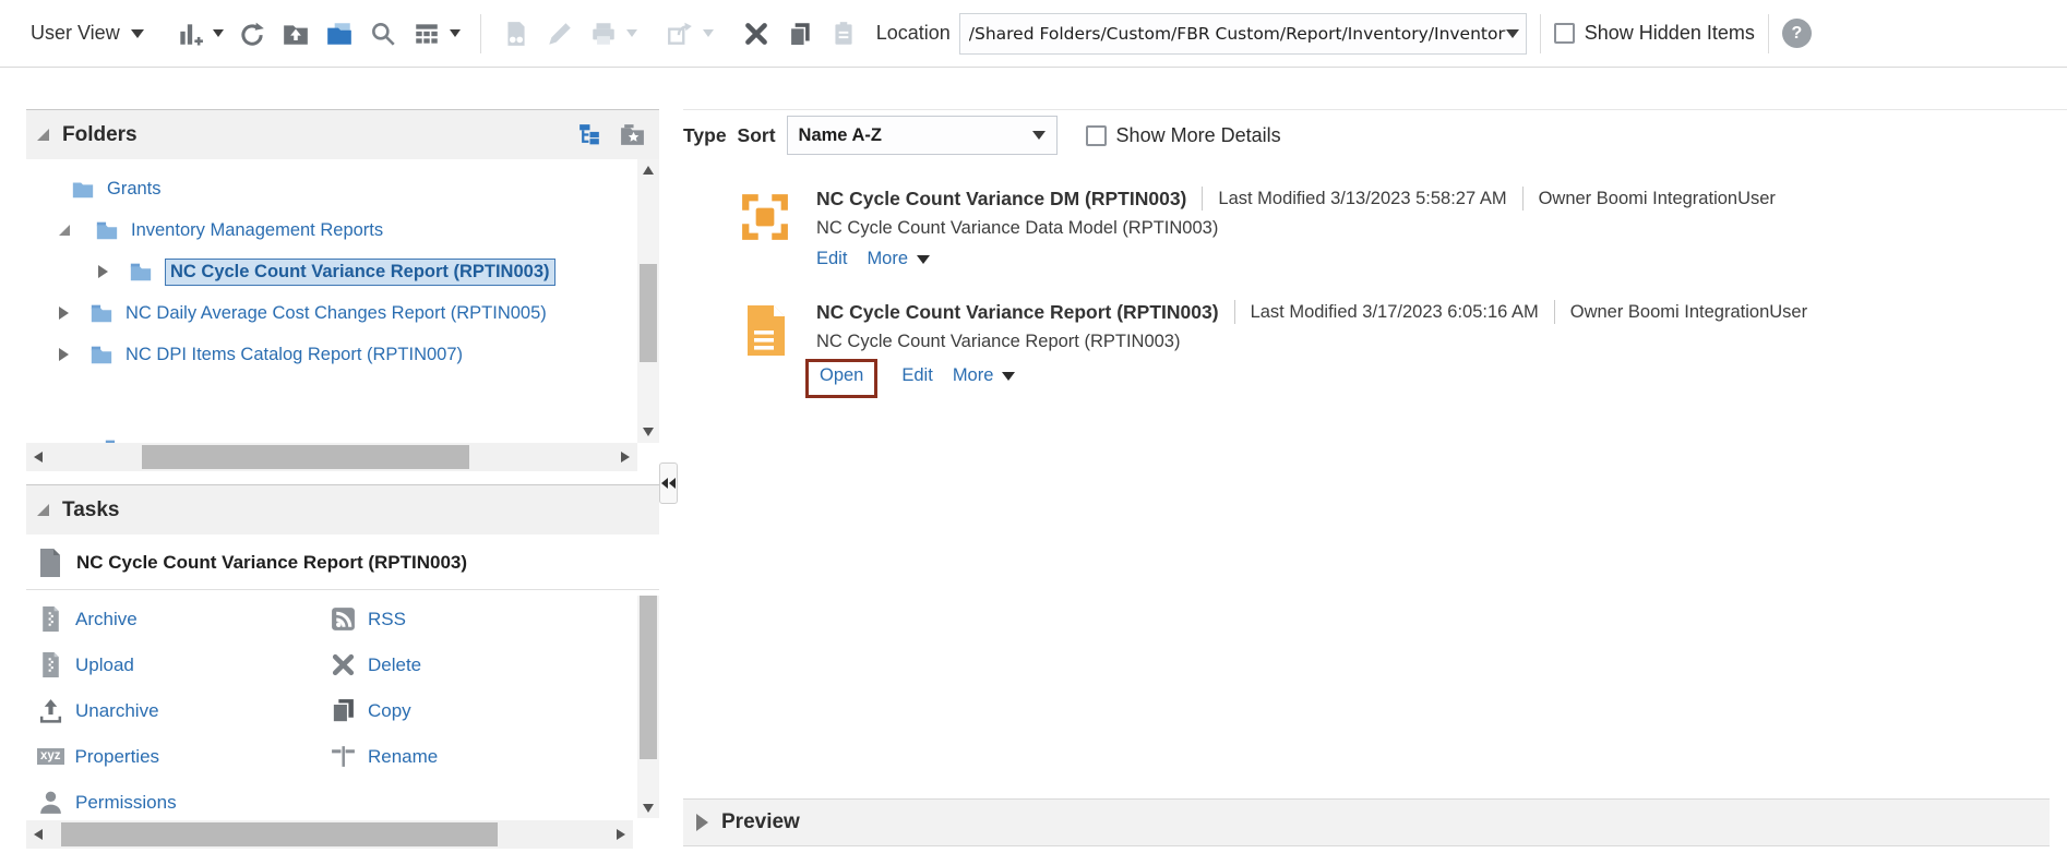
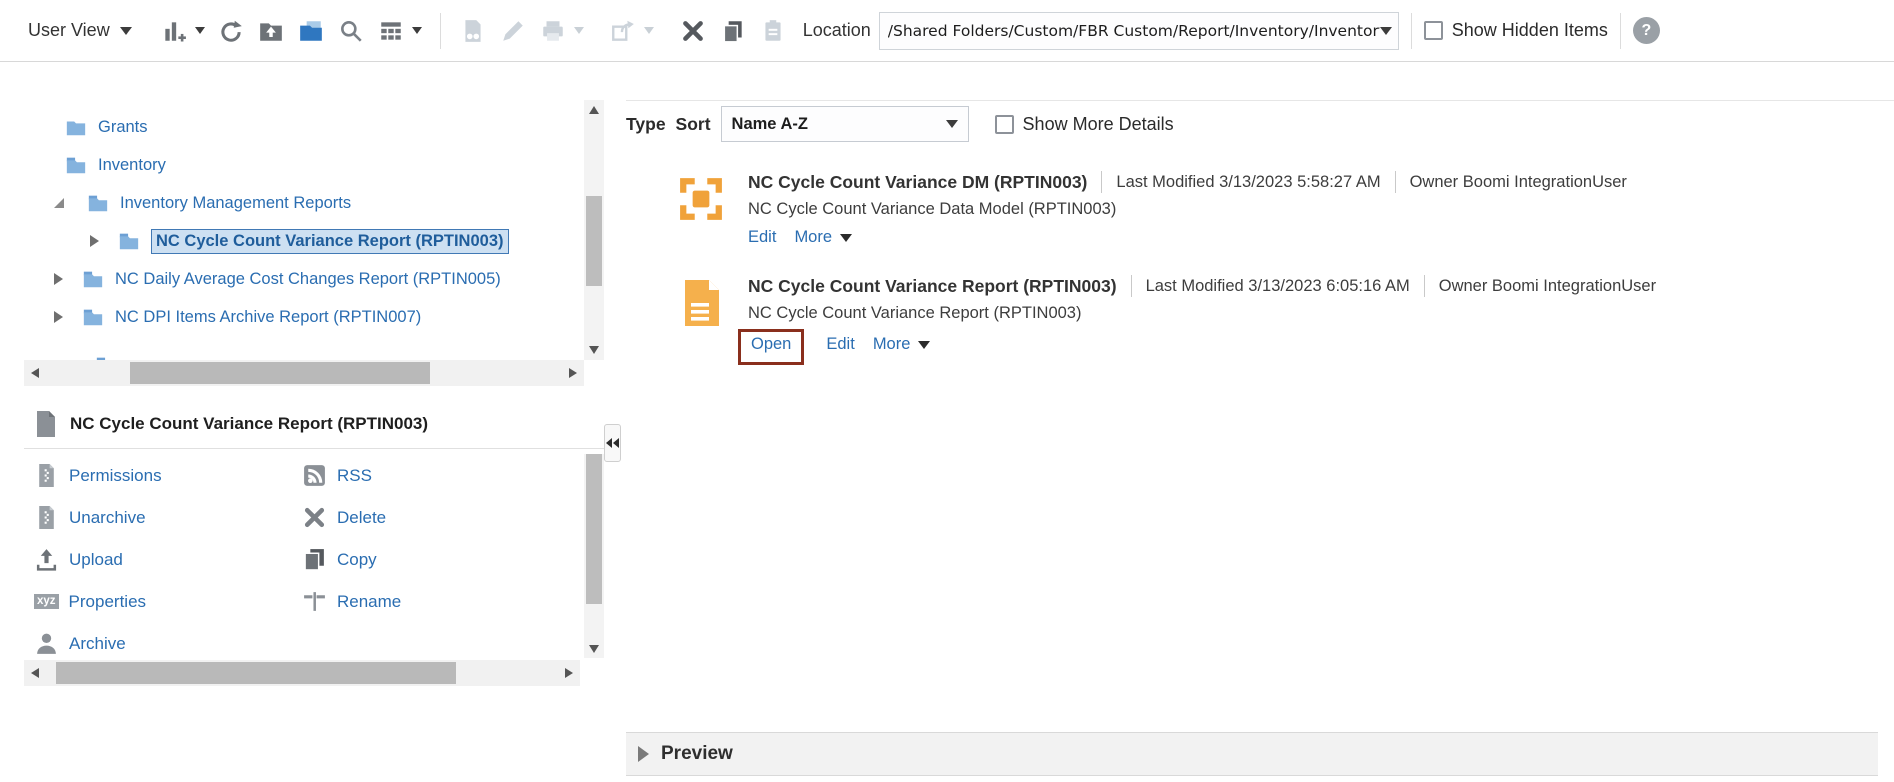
  User View
  Location
  /Shared Folders/Custom/FBR Custom/Report/Inventory/Inventor
  Show Hidden Items
  ?
- Folders
  Grants
+ Inventory
  Inventory Management Reports
  NC Cycle Count Variance Report (RPTIN003)
  NC Daily Average Cost Changes Report (RPTIN005)
- NC DPI Items Catalog Report (RPTIN007)
+ NC DPI Items Archive Report (RPTIN007)
- Tasks
  NC Cycle Count Variance Report (RPTIN003)
- Archive
+ Permissions
  RSS
- Upload
+ Unarchive
  Delete
- Unarchive
+ Upload
  Copy
  xyz
  Properties
  Rename
- Permissions
+ Archive
  Type
  Sort
  Name A-Z
  Show More Details
  NC Cycle Count Variance DM (RPTIN003)
  Last Modified 3/13/2023 5:58:27 AM
  Owner Boomi IntegrationUser
  NC Cycle Count Variance Data Model (RPTIN003)
  Edit
  More
  NC Cycle Count Variance Report (RPTIN003)
- Last Modified 3/17/2023 6:05:16 AM
+ Last Modified 3/13/2023 6:05:16 AM
  Owner Boomi IntegrationUser
  NC Cycle Count Variance Report (RPTIN003)
  Open
  Edit
  More
  Preview
